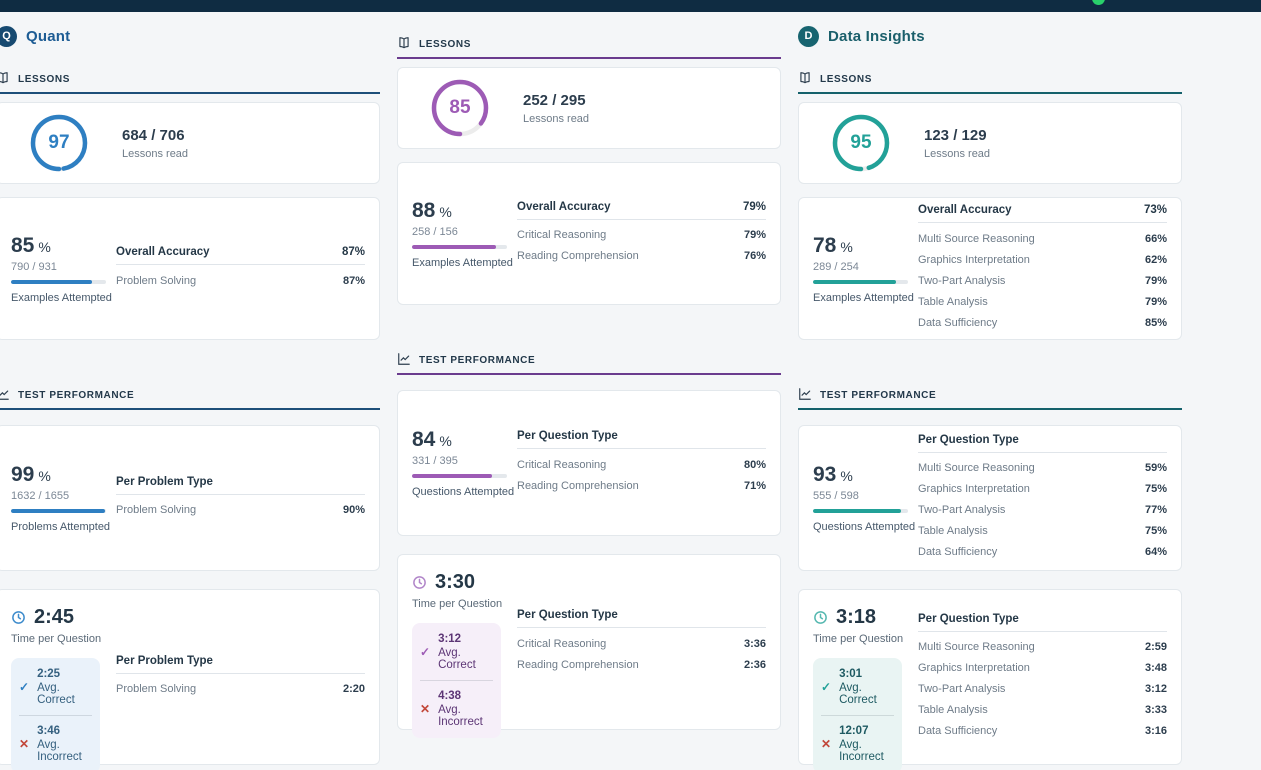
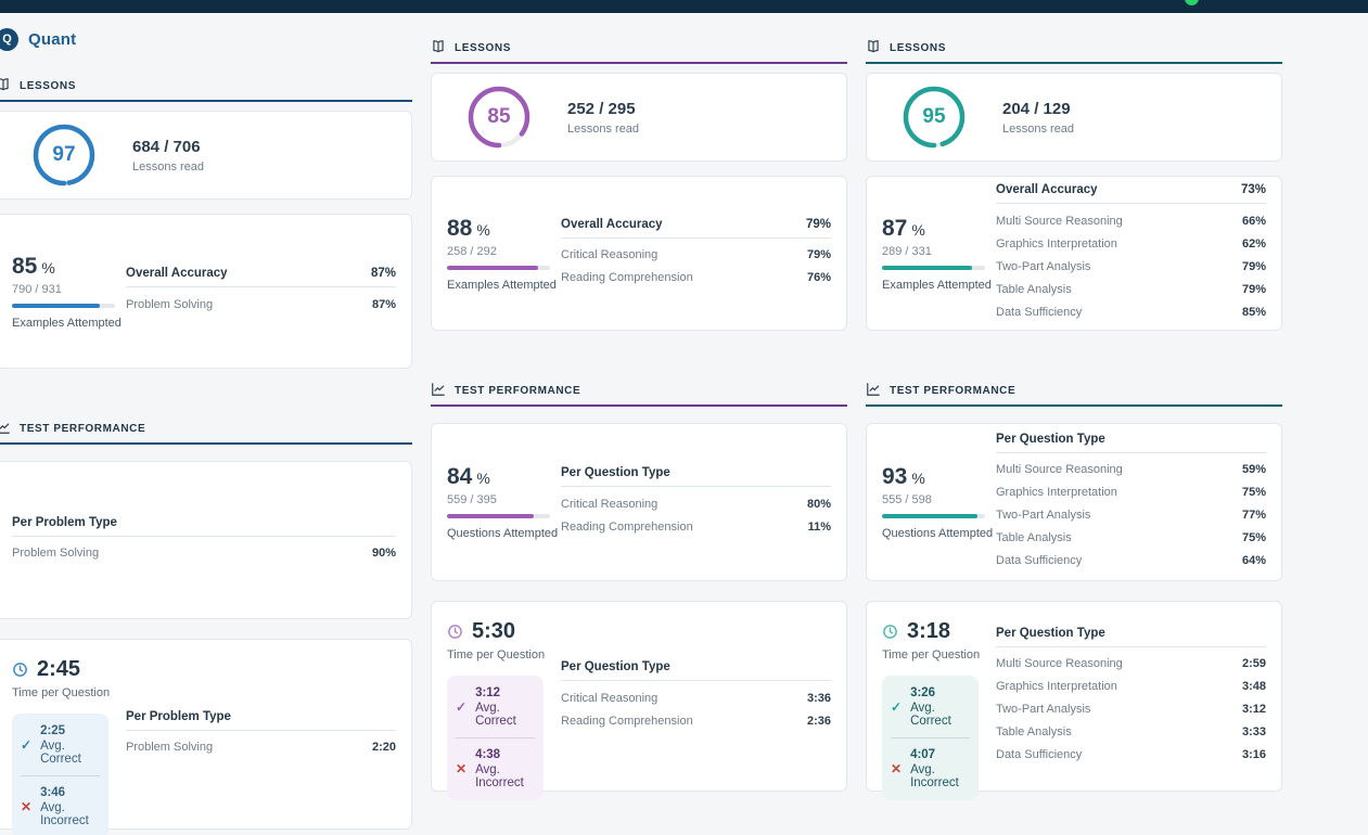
  Q
  Quant
  LESSONS
  97
  684 / 706
  Lessons read
  85 %
  790 / 931
  Examples Attempted
  Overall Accuracy
  87%
  Problem Solving
  87%
  TEST PERFORMANCE
- 99 %
- 1632 / 1655
- Problems Attempted
  Per Problem Type
  Problem Solving
  90%
  2:45
  Time per Question
  ✓
  2:25
  Avg. Correct
  ✕
  3:46
  Avg. Incorrect
  Per Problem Type
  Problem Solving
  2:20
  LESSONS
  85
  252 / 295
  Lessons read
  88 %
- 258 / 156
+ 258 / 292
  Examples Attempted
  Overall Accuracy
  79%
  Critical Reasoning
  79%
  Reading Comprehension
  76%
  TEST PERFORMANCE
  84 %
- 331 / 395
+ 559 / 395
  Questions Attempted
  Per Question Type
  Critical Reasoning
  80%
  Reading Comprehension
- 71%
+ 11%
- 3:30
+ 5:30
  Time per Question
  ✓
  3:12
  Avg. Correct
  ✕
  4:38
  Avg. Incorrect
  Per Question Type
  Critical Reasoning
  3:36
  Reading Comprehension
  2:36
- D
- Data Insights
  LESSONS
  95
- 123 / 129
+ 204 / 129
  Lessons read
- 78 %
+ 87 %
- 289 / 254
+ 289 / 331
  Examples Attempted
  Overall Accuracy
  73%
  Multi Source Reasoning
  66%
  Graphics Interpretation
  62%
  Two-Part Analysis
  79%
  Table Analysis
  79%
  Data Sufficiency
  85%
  TEST PERFORMANCE
  93 %
  555 / 598
  Questions Attempted
  Per Question Type
  Multi Source Reasoning
  59%
  Graphics Interpretation
  75%
  Two-Part Analysis
  77%
  Table Analysis
  75%
  Data Sufficiency
  64%
  3:18
  Time per Question
  ✓
- 3:01
+ 3:26
  Avg. Correct
  ✕
- 12:07
+ 4:07
  Avg. Incorrect
  Per Question Type
  Multi Source Reasoning
  2:59
  Graphics Interpretation
  3:48
  Two-Part Analysis
  3:12
  Table Analysis
  3:33
  Data Sufficiency
  3:16
